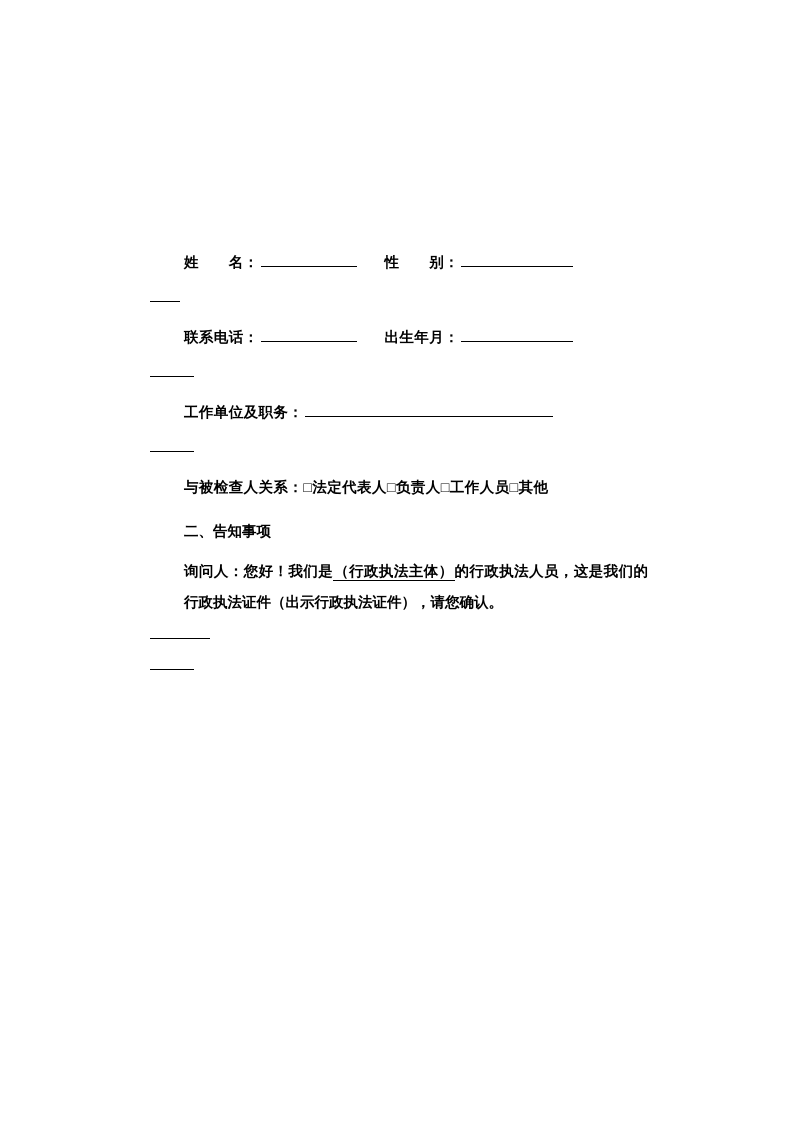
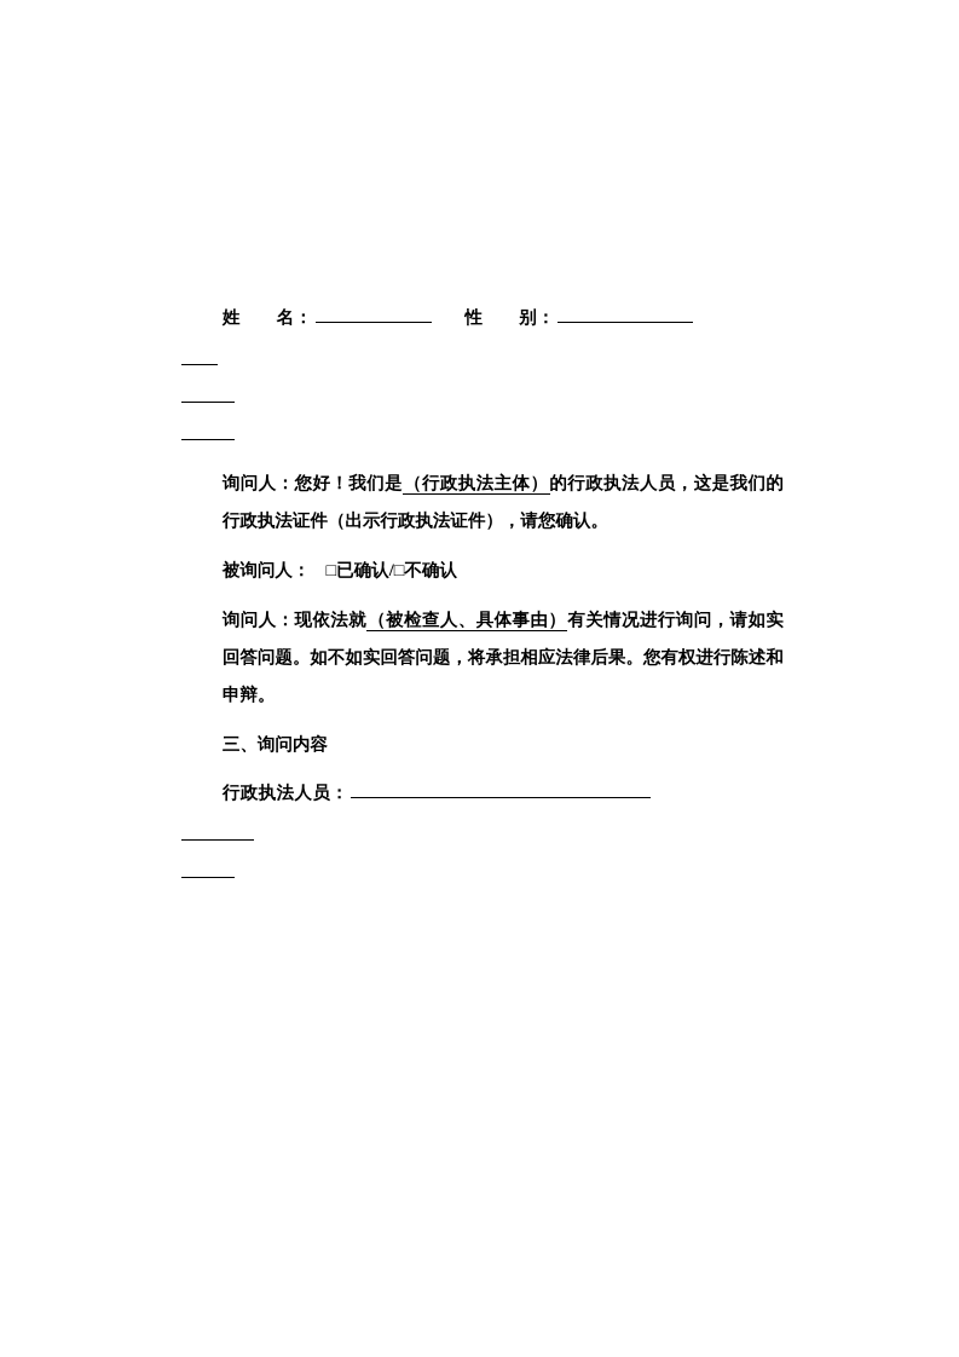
  姓 名： 性 别：
- 联系电话： 出生年月：
- 工作单位及职务：
- 与被检查人关系：□法定代表人□负责人□工作人员□其他
- 二、告知事项
  询问人：您好！我们是（行政执法主体）的行政执法人员，这是我们的行政执法证件（出示行政执法证件），请您确认。
+ 被询问人： □已确认/□不确认
+ 询问人：现依法就（被检查人、具体事由）有关情况进行询问，请如实回答问题。如不如实回答问题，将承担相应法律后果。您有权进行陈述和申辩。
+ 三、询问内容
+ 行政执法人员：
